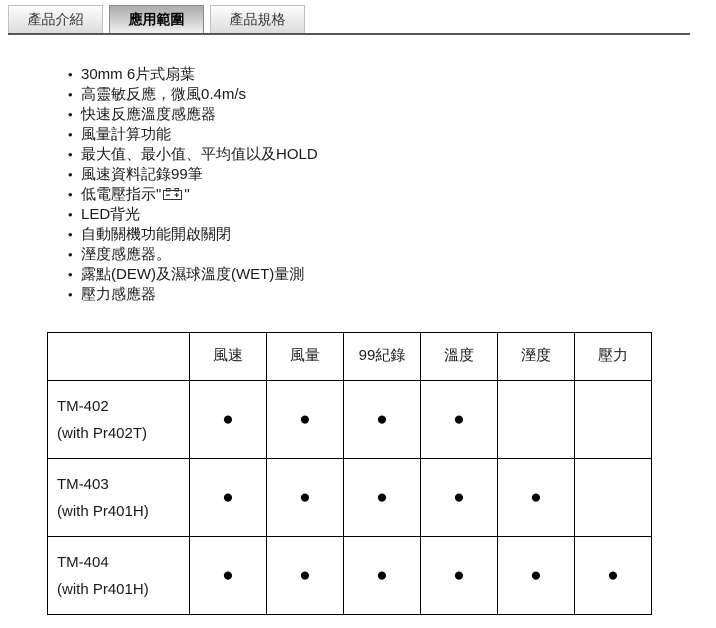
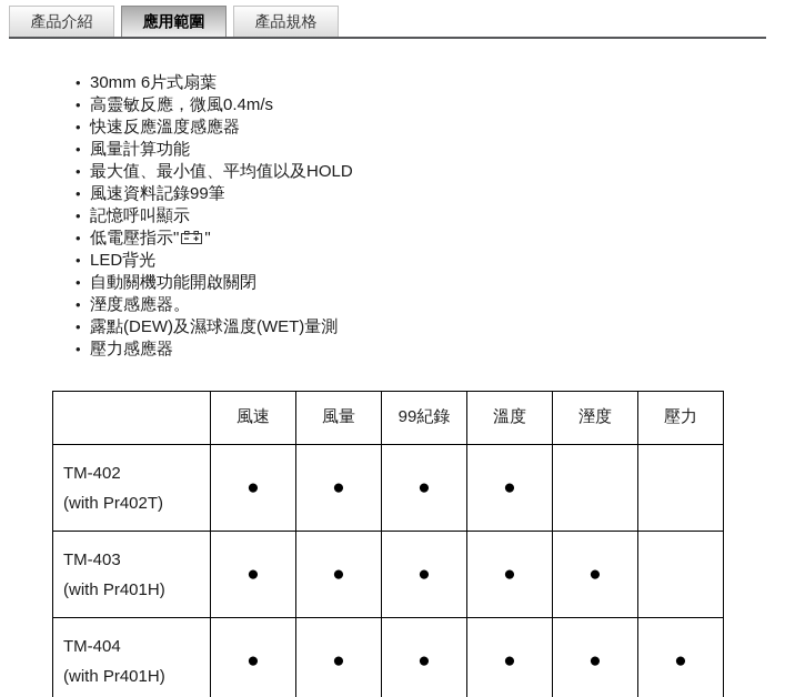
  產品介紹
  應用範圍
  產品規格
  30mm 6片式扇葉
  高靈敏反應，微風0.4m/s
  快速反應溫度感應器
  風量計算功能
  最大值、最小值、平均值以及HOLD
  風速資料記錄99筆
+ 記憶呼叫顯示
  低電壓指示" "
  LED背光
  自動關機功能開啟關閉
  溼度感應器。
  露點(DEW)及濕球溫度(WET)量測
  壓力感應器
  	風速	風量	99紀錄	溫度	溼度	壓力
  TM-402 (with Pr402T)	●	●	●	●
  TM-403 (with Pr401H)	●	●	●	●	●
  TM-404 (with Pr401H)	●	●	●	●	●	●
